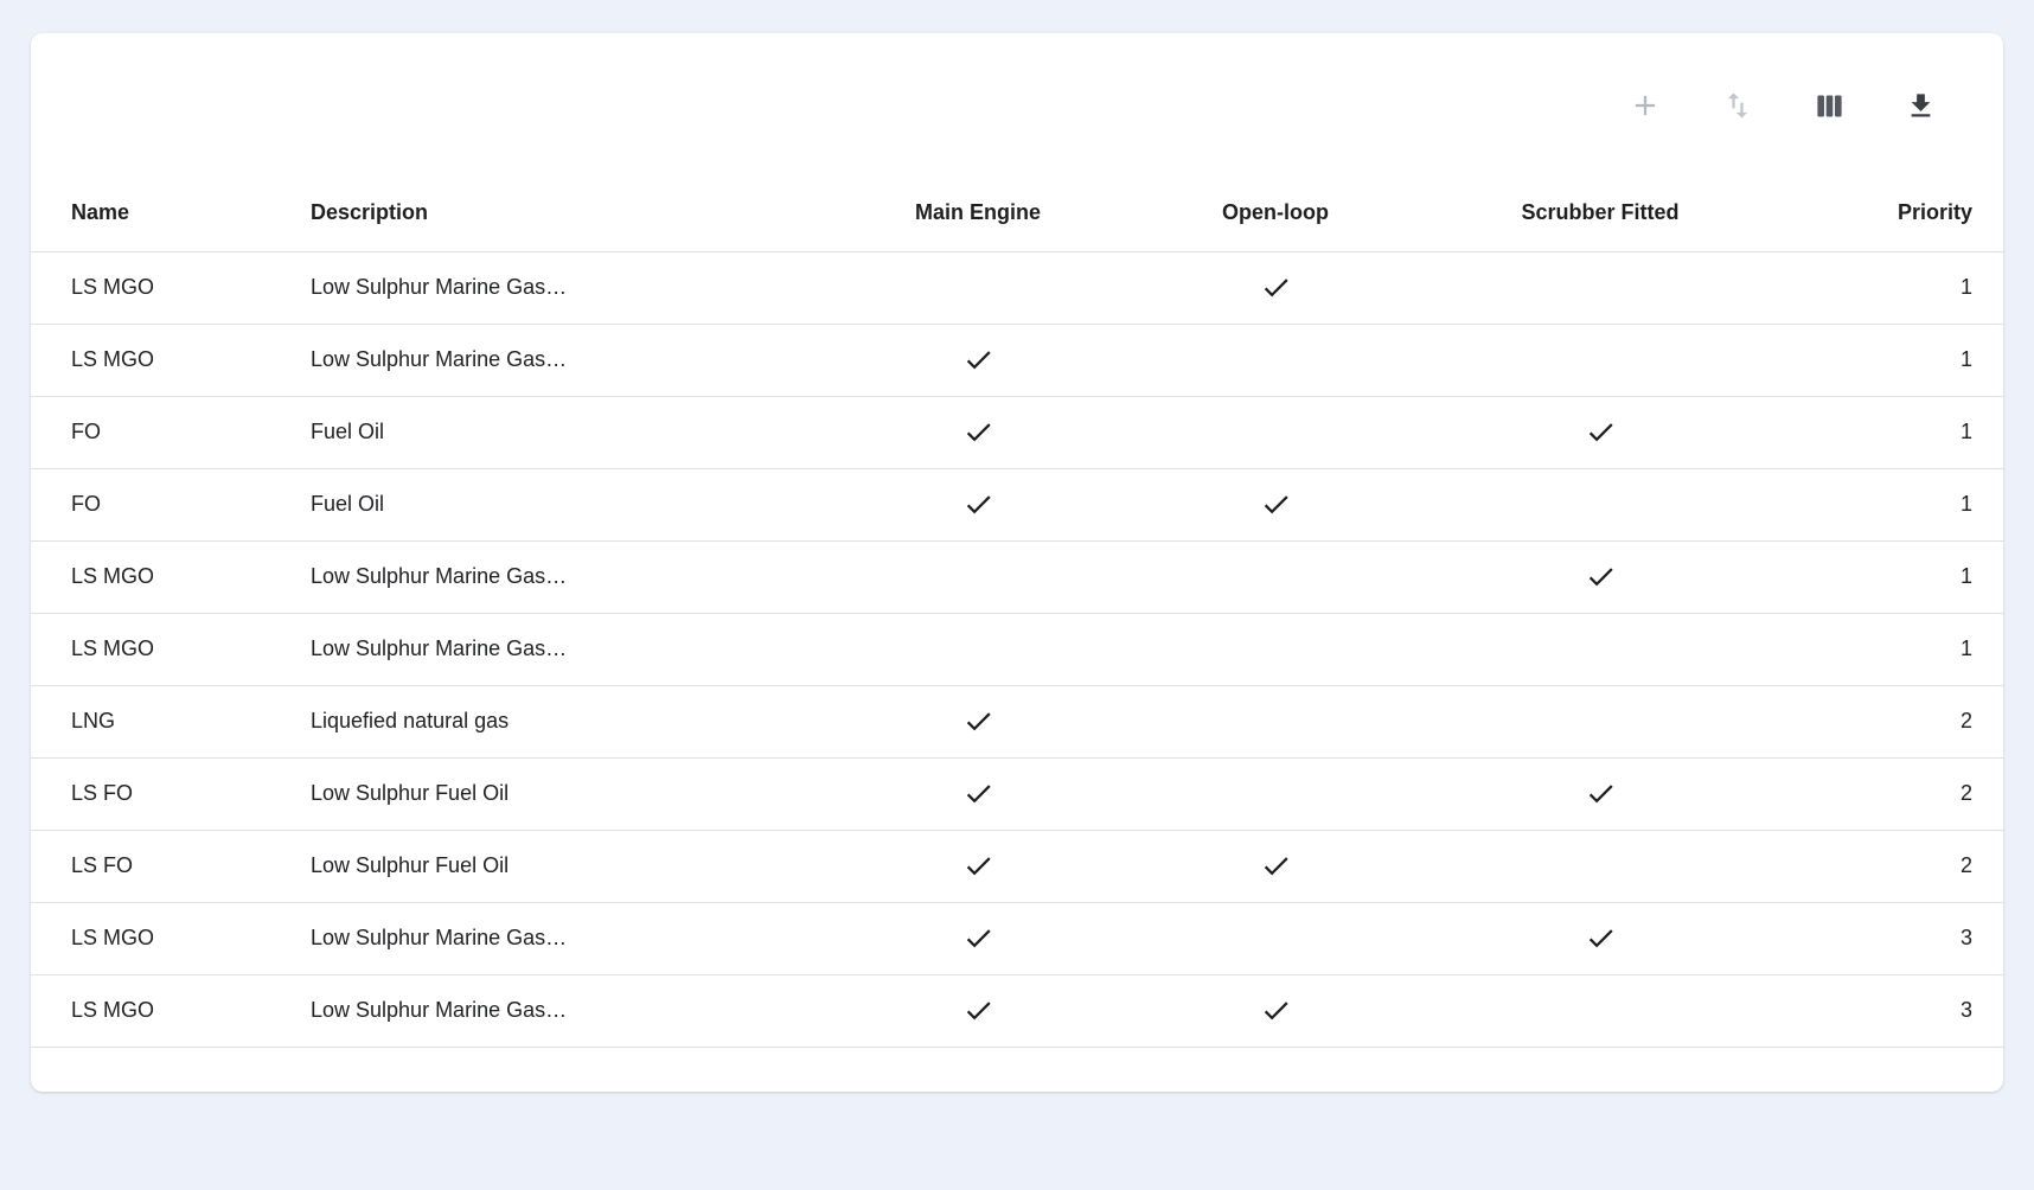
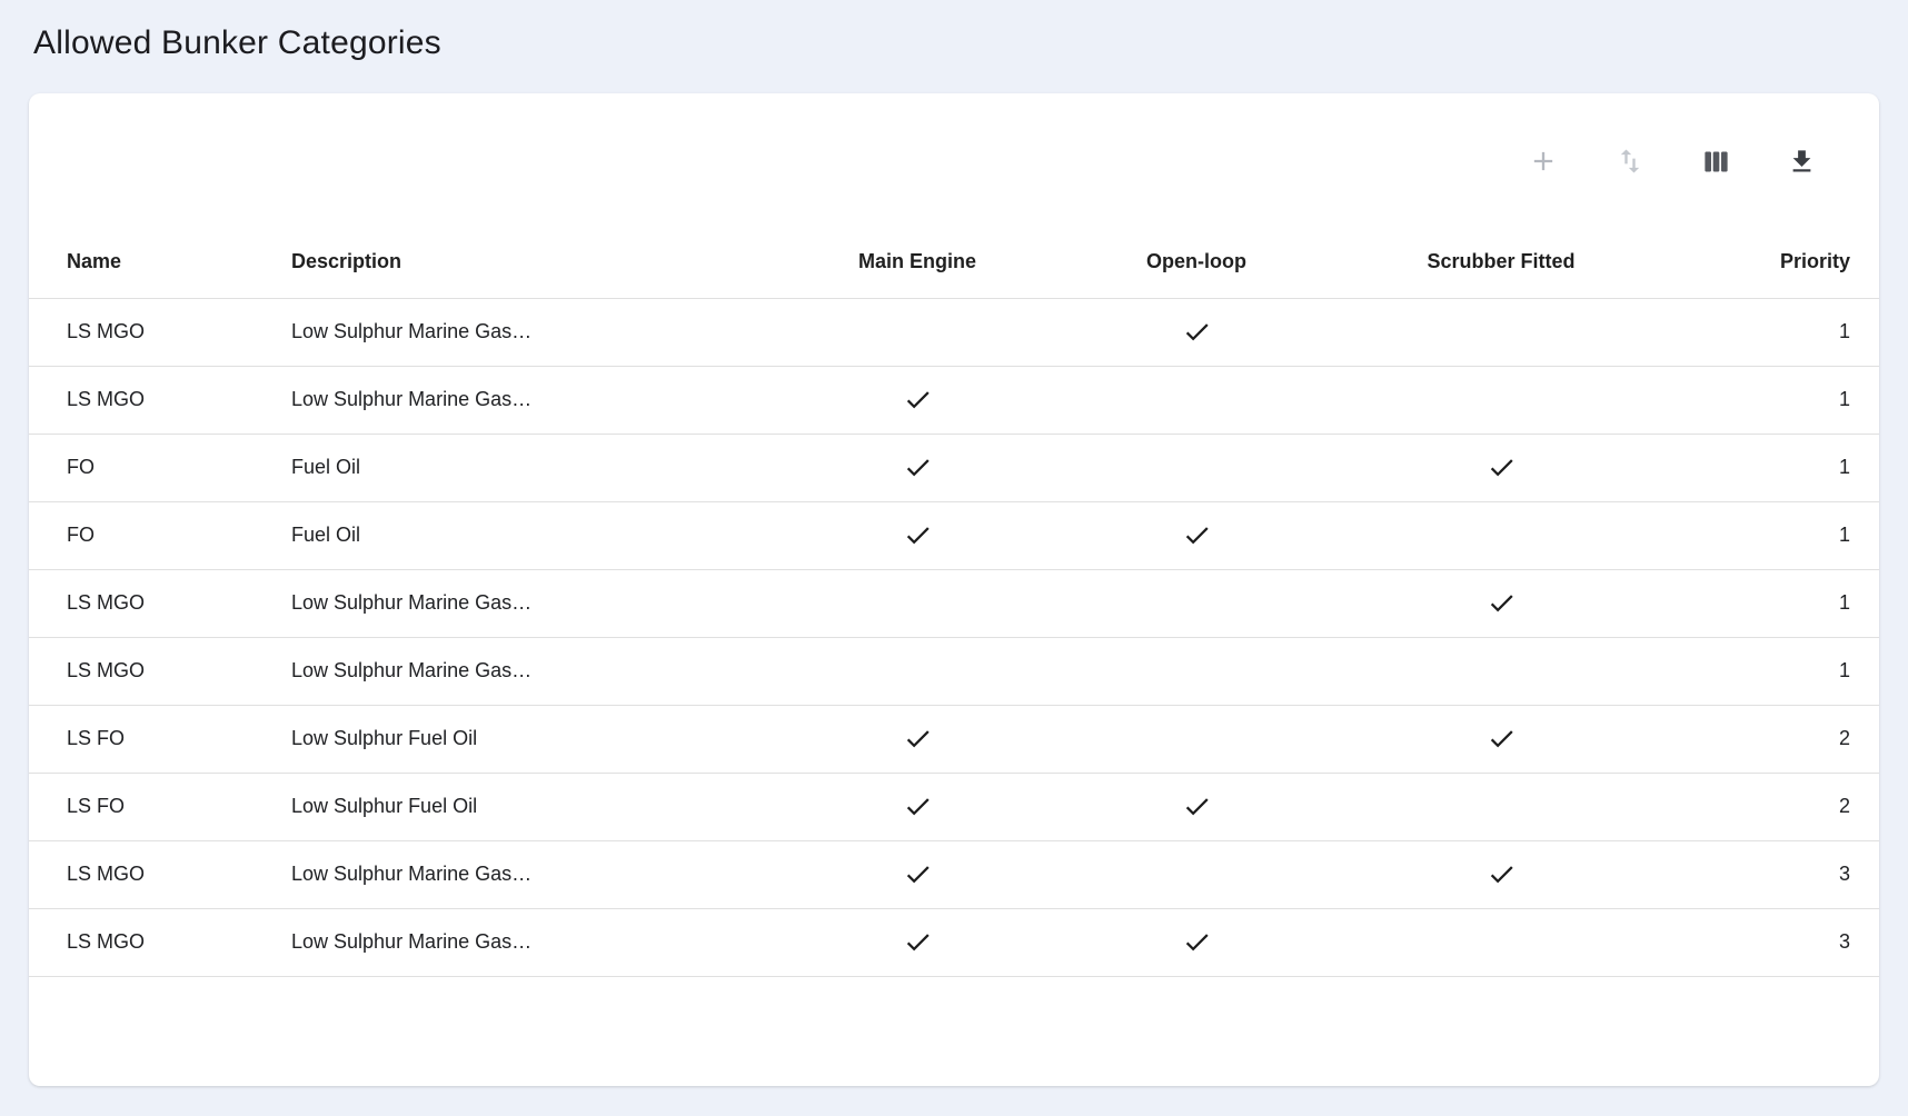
+ Allowed Bunker Categories
  Name	Description	Main Engine	Open-loop	Scrubber Fitted	Priority
  LS MGO	Low Sulphur Marine Gas…				1
  LS MGO	Low Sulphur Marine Gas…				1
  FO	Fuel Oil				1
  FO	Fuel Oil				1
  LS MGO	Low Sulphur Marine Gas…				1
  LS MGO	Low Sulphur Marine Gas…				1
- LNG	Liquefied natural gas				2
  LS FO	Low Sulphur Fuel Oil				2
  LS FO	Low Sulphur Fuel Oil				2
  LS MGO	Low Sulphur Marine Gas…				3
  LS MGO	Low Sulphur Marine Gas…				3
